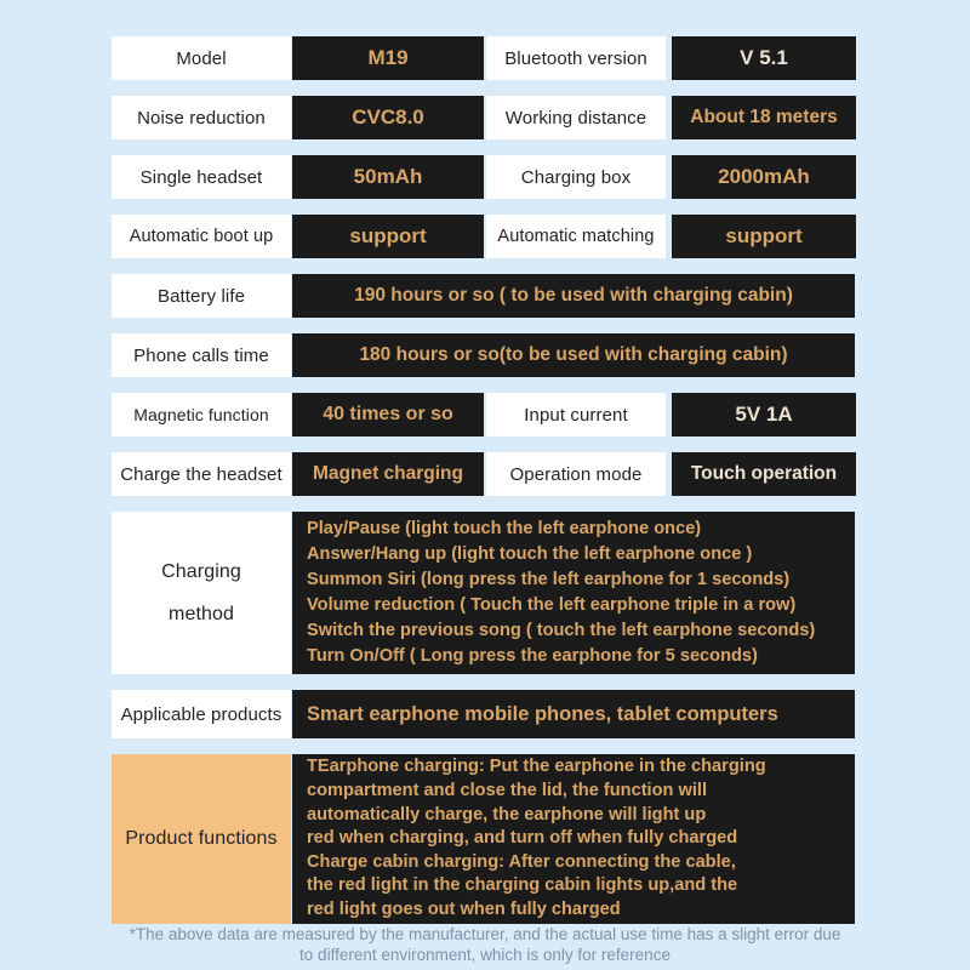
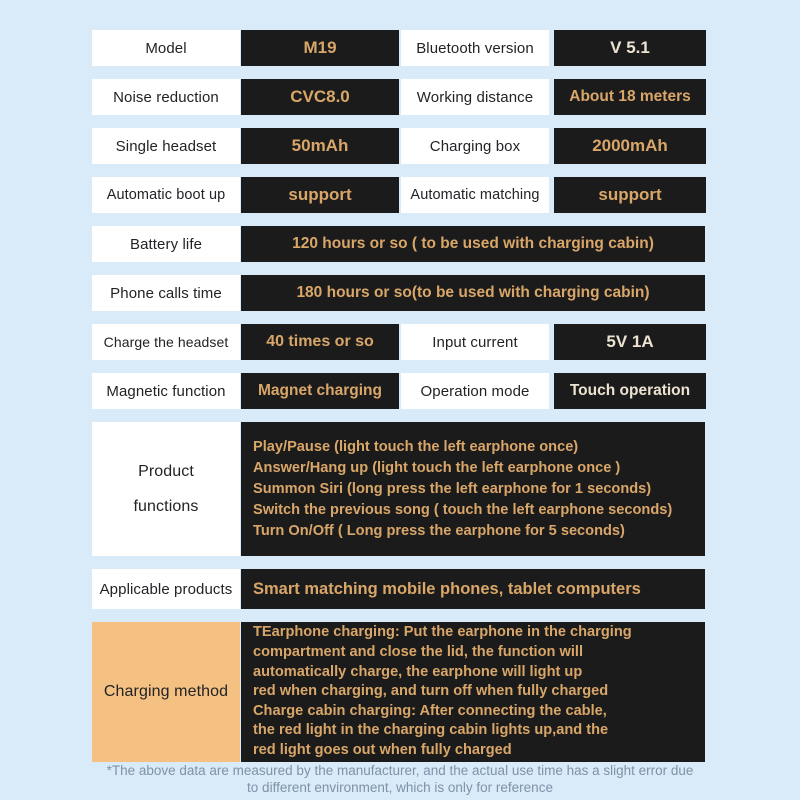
  Model
  M19
  Bluetooth version
  V 5.1
  Noise reduction
  CVC8.0
  Working distance
  About 18 meters
  Single headset
  50mAh
  Charging box
  2000mAh
  Automatic boot up
  support
  Automatic matching
  support
  Battery life
- 190 hours or so ( to be used with charging cabin)
+ 120 hours or so ( to be used with charging cabin)
  Phone calls time
  180 hours or so(to be used with charging cabin)
- Magnetic function
+ Charge the headset
  40 times or so
  Input current
  5V 1A
- Charge the headset
+ Magnetic function
  Magnet charging
  Operation mode
  Touch operation
- Charging method
+ Product functions
  Play/Pause (light touch the left earphone once)
  Answer/Hang up (light touch the left earphone once )
  Summon Siri (long press the left earphone for 1 seconds)
- Volume reduction ( Touch the left earphone triple in a row)
  Switch the previous song ( touch the left earphone seconds)
  Turn On/Off ( Long press the earphone for 5 seconds)
  Applicable products
- Smart earphone mobile phones, tablet computers
+ Smart matching mobile phones, tablet computers
- Product functions
+ Charging method
  TEarphone charging: Put the earphone in the charging
  compartment and close the lid, the function will
  automatically charge, the earphone will light up
  red when charging, and turn off when fully charged
  Charge cabin charging: After connecting the cable,
  the red light in the charging cabin lights up,and the
  red light goes out when fully charged
  *The above data are measured by the manufacturer, and the actual use time has a slight error due
  to different environment, which is only for reference
